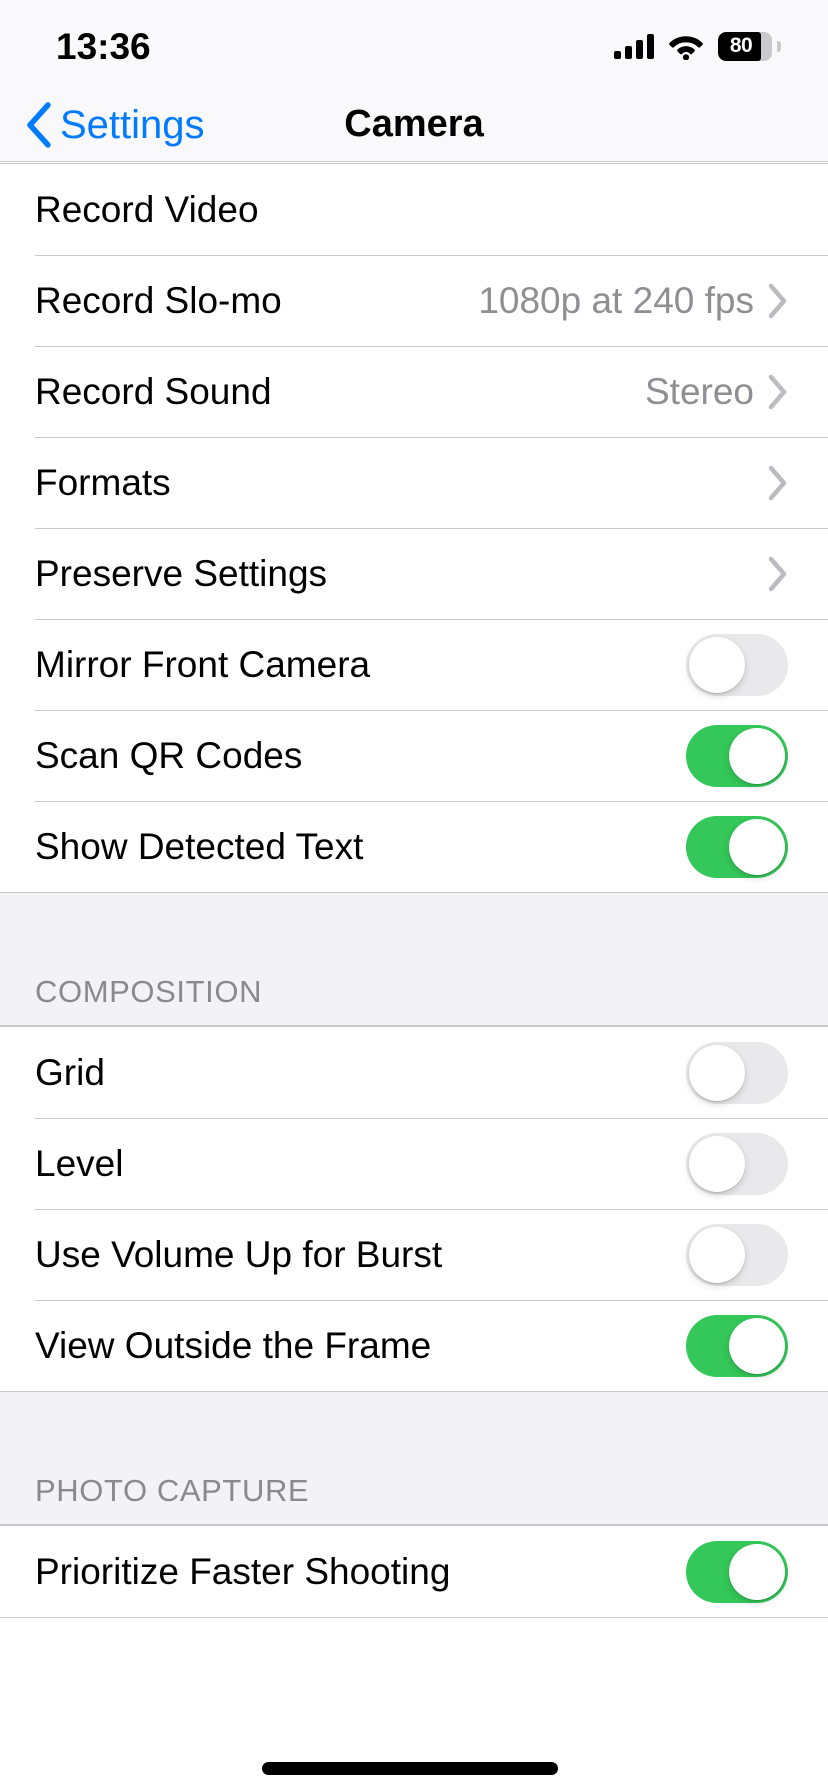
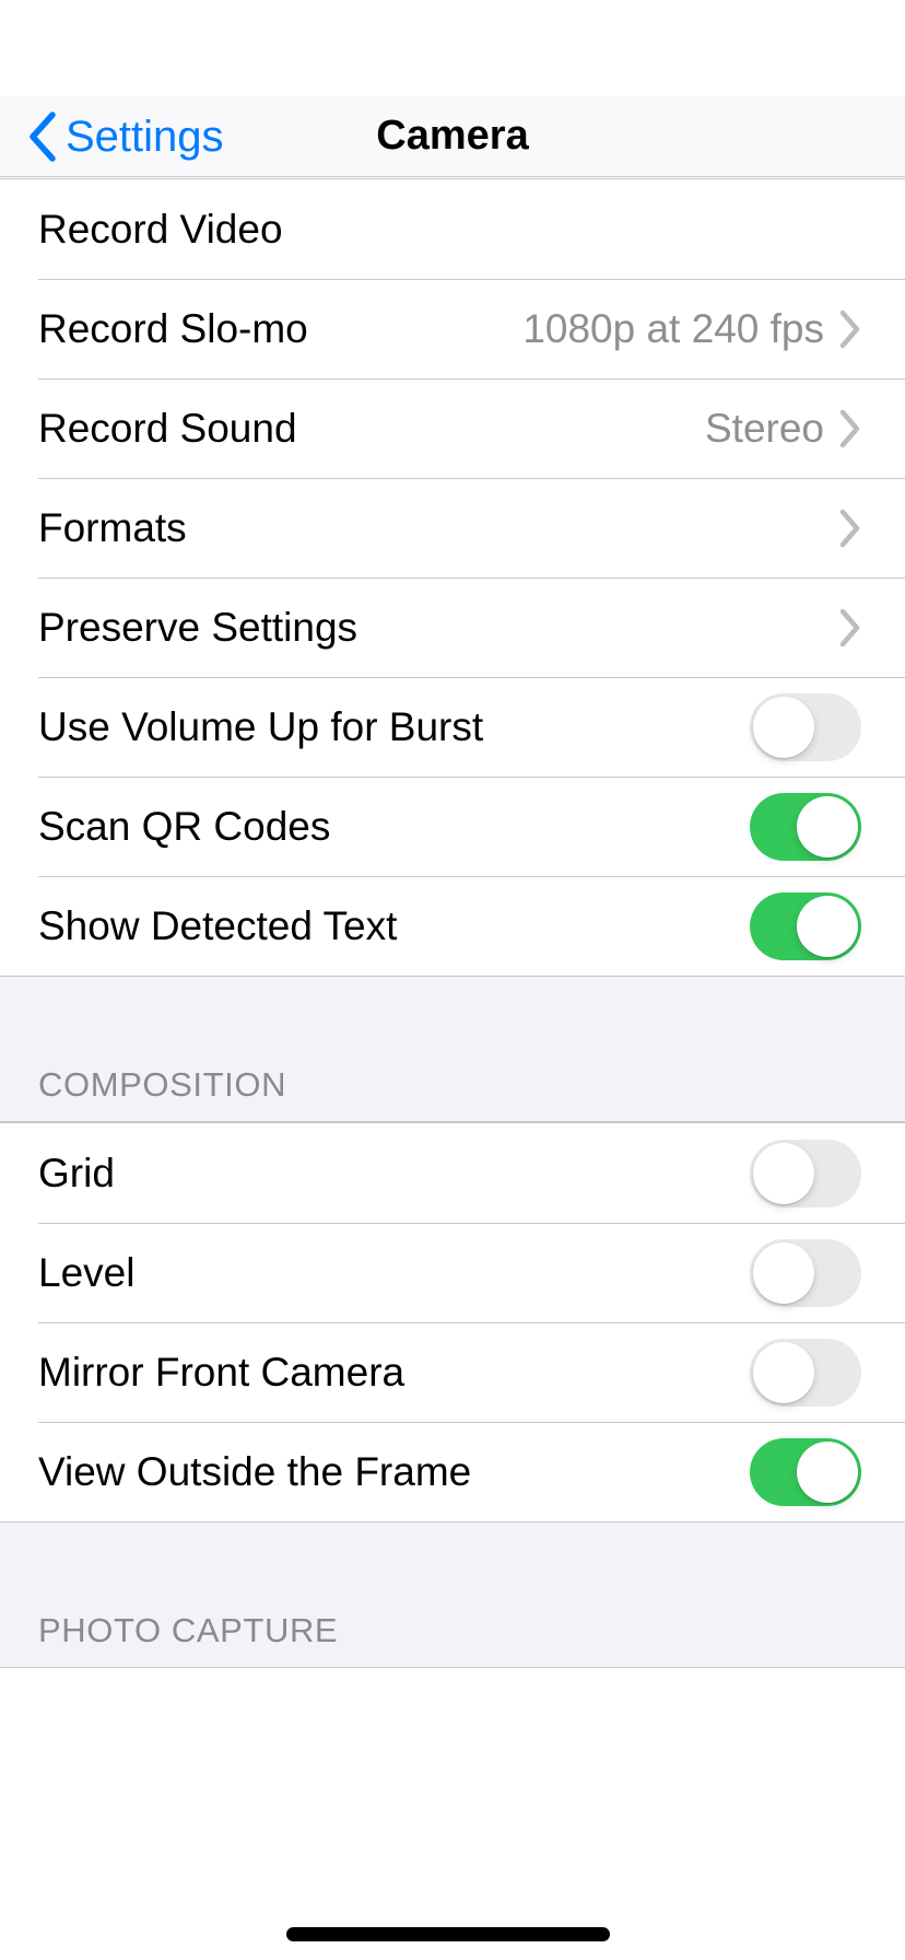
- 13:36
- 80
  Settings
  Camera
  Record Video
  Record Slo-mo
  1080p at 240 fps
  Record Sound
  Stereo
  Formats
  Preserve Settings
- Mirror Front Camera
+ Use Volume Up for Burst
  Scan QR Codes
  Show Detected Text
  COMPOSITION
  Grid
  Level
- Use Volume Up for Burst
+ Mirror Front Camera
  View Outside the Frame
  PHOTO CAPTURE
- Prioritize Faster Shooting
